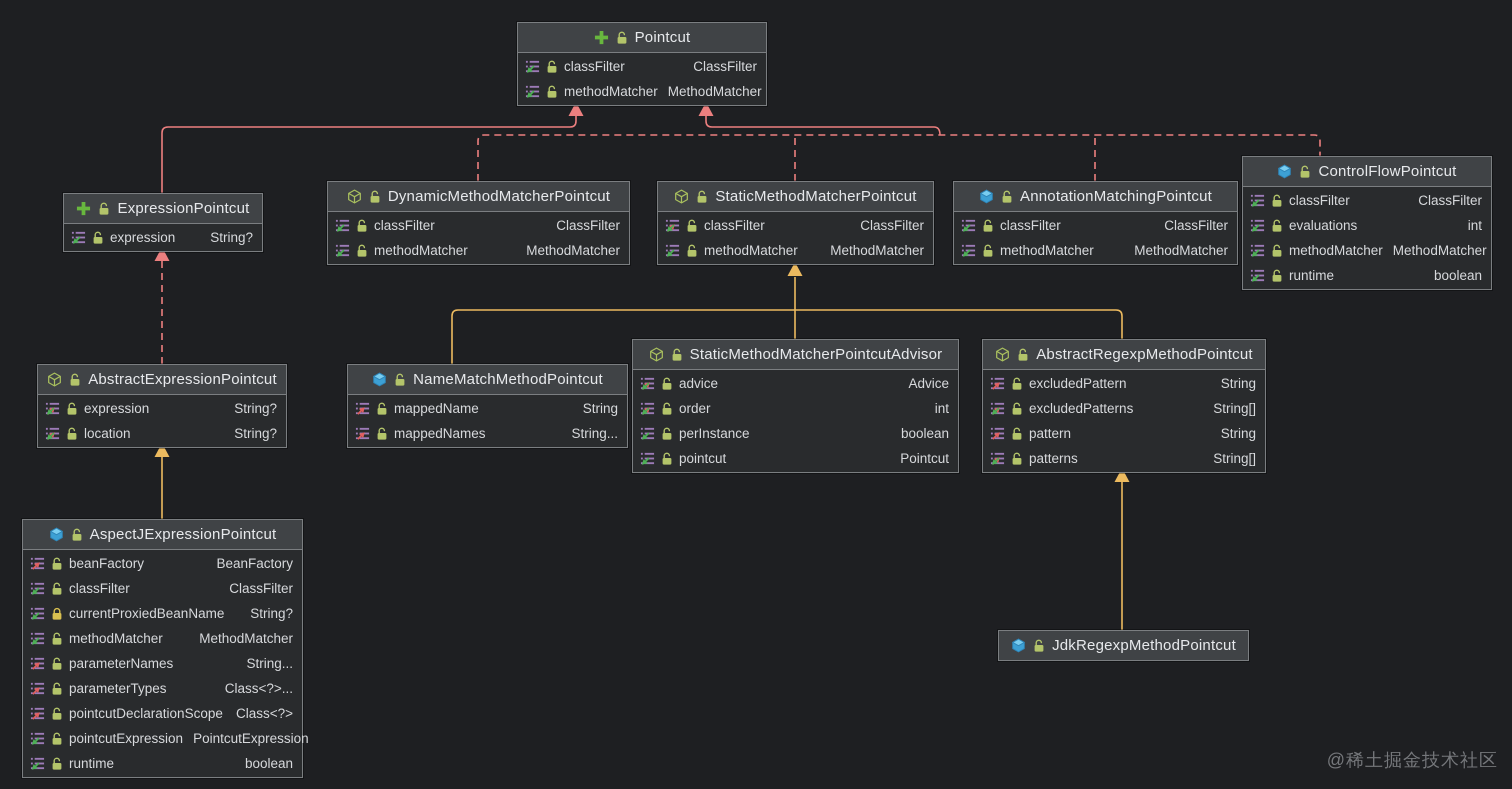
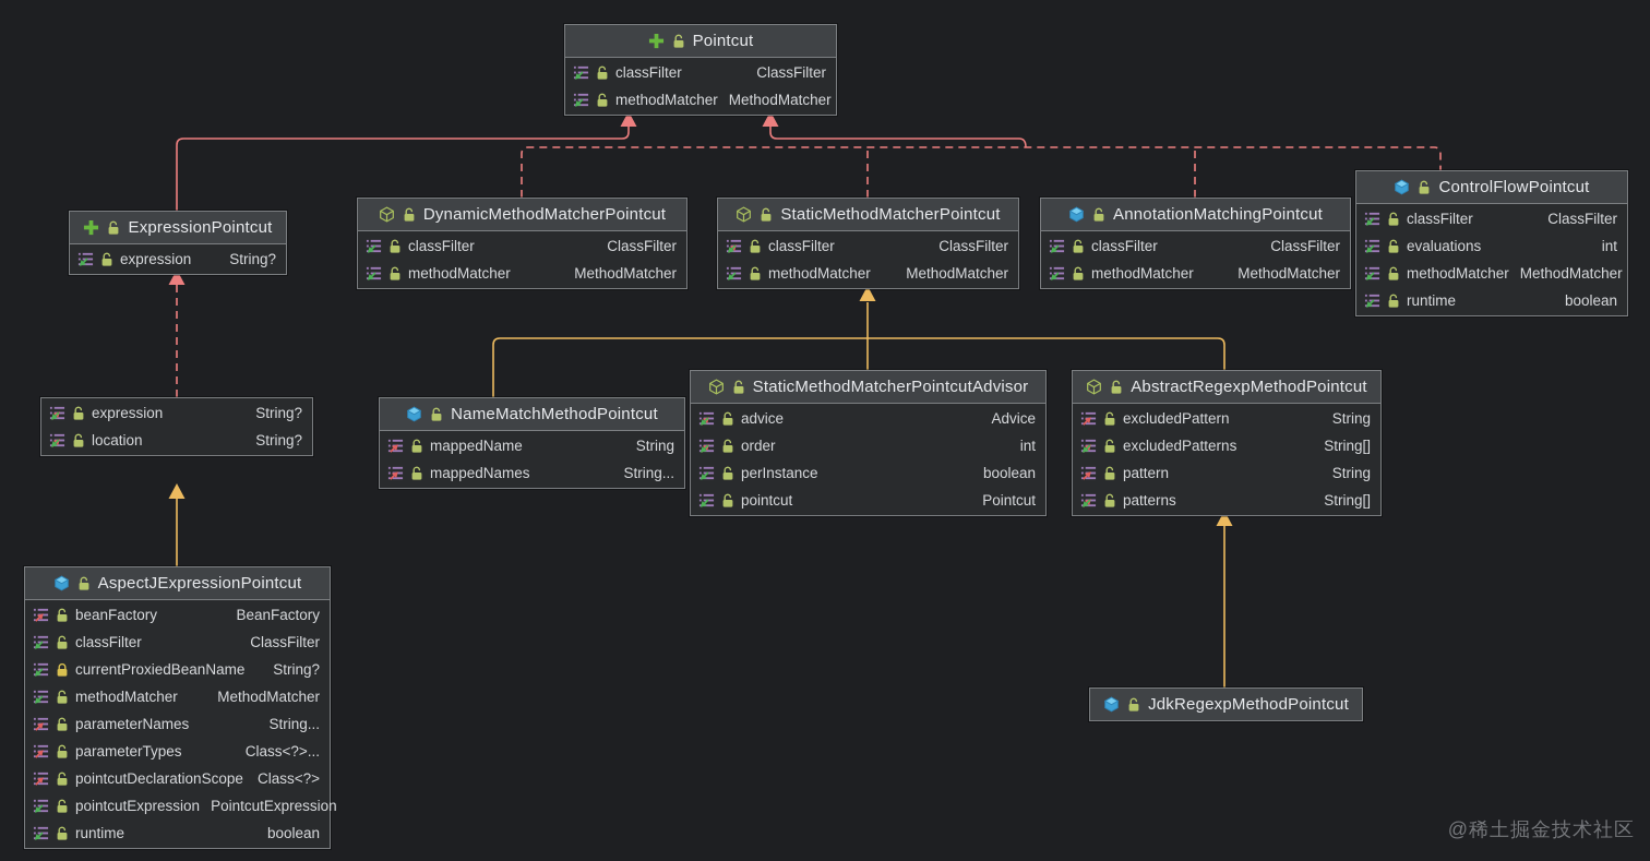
  Pointcut
  classFilter
  ClassFilter
  methodMatcher
  MethodMatcher
  ExpressionPointcut
  expression
  String?
  DynamicMethodMatcherPointcut
  classFilter
  ClassFilter
  methodMatcher
  MethodMatcher
  StaticMethodMatcherPointcut
  classFilter
  ClassFilter
  methodMatcher
  MethodMatcher
  AnnotationMatchingPointcut
  classFilter
  ClassFilter
  methodMatcher
  MethodMatcher
  ControlFlowPointcut
  classFilter
  ClassFilter
  evaluations
  int
  methodMatcher
  MethodMatcher
  runtime
  boolean
- AbstractExpressionPointcut
  expression
  String?
  location
  String?
  NameMatchMethodPointcut
  mappedName
  String
  mappedNames
  String...
  StaticMethodMatcherPointcutAdvisor
  advice
  Advice
  order
  int
  perInstance
  boolean
  pointcut
  Pointcut
  AbstractRegexpMethodPointcut
  excludedPattern
  String
  excludedPatterns
  String[]
  pattern
  String
  patterns
  String[]
  AspectJExpressionPointcut
  beanFactory
  BeanFactory
  classFilter
  ClassFilter
  currentProxiedBeanName
  String?
  methodMatcher
  MethodMatcher
  parameterNames
  String...
  parameterTypes
  Class<?>...
  pointcutDeclarationScope
  Class<?>
  pointcutExpression
  PointcutExpression
  runtime
  boolean
  JdkRegexpMethodPointcut
  @稀土掘金技术社区
